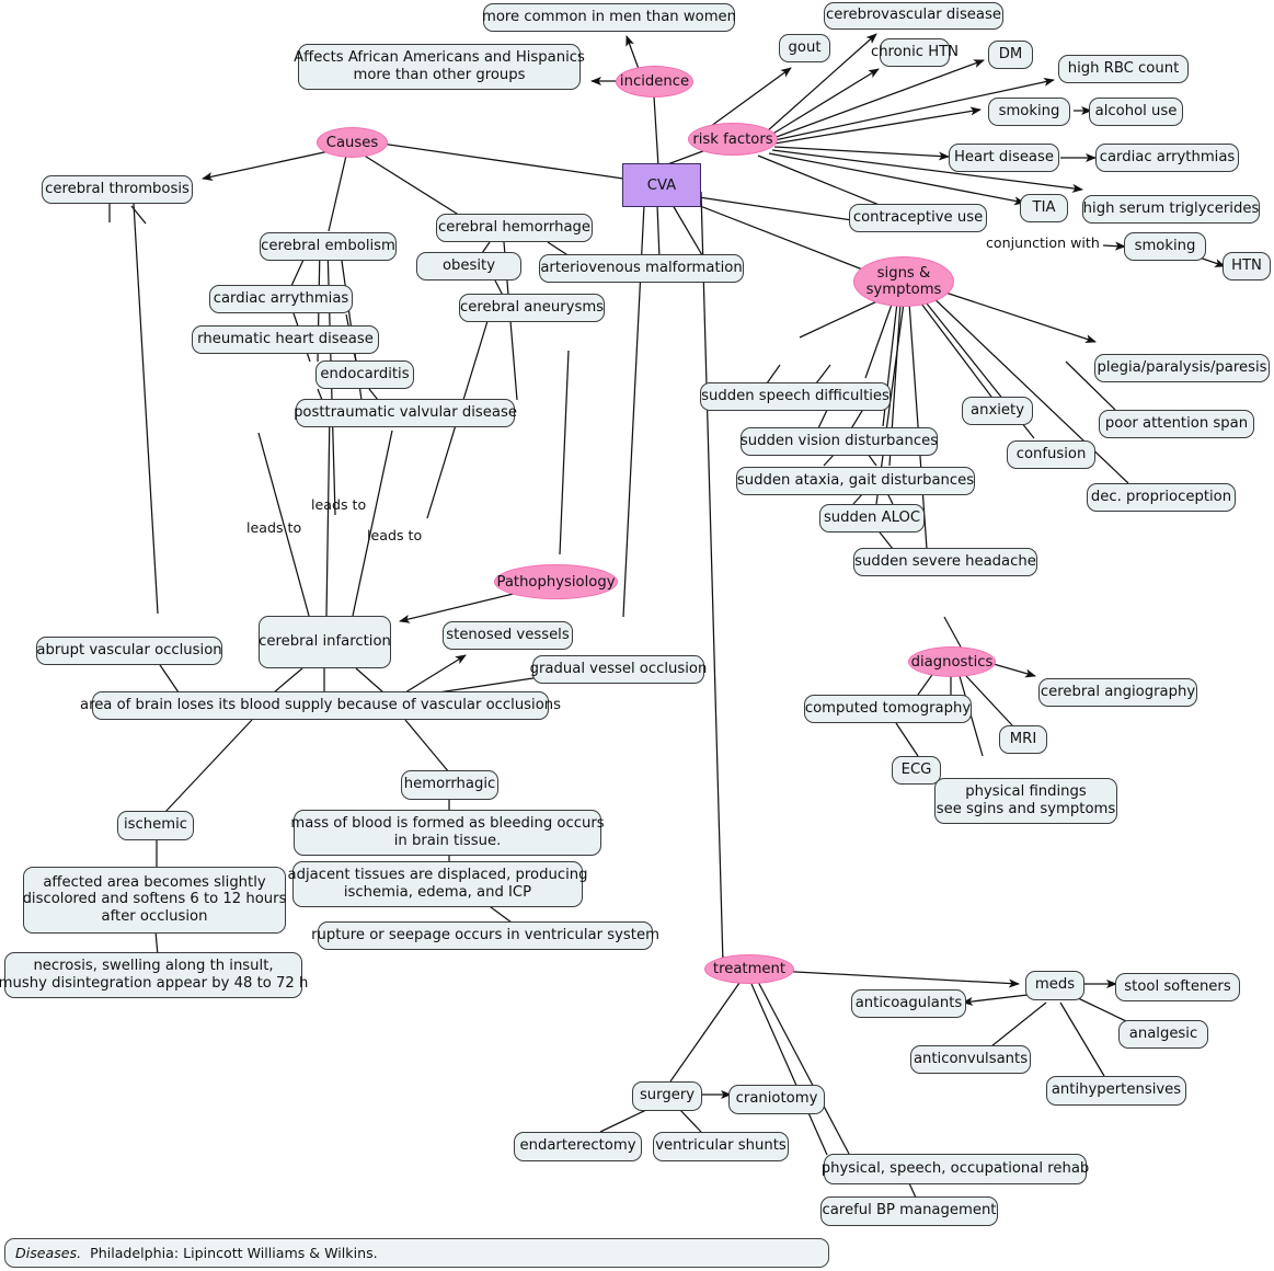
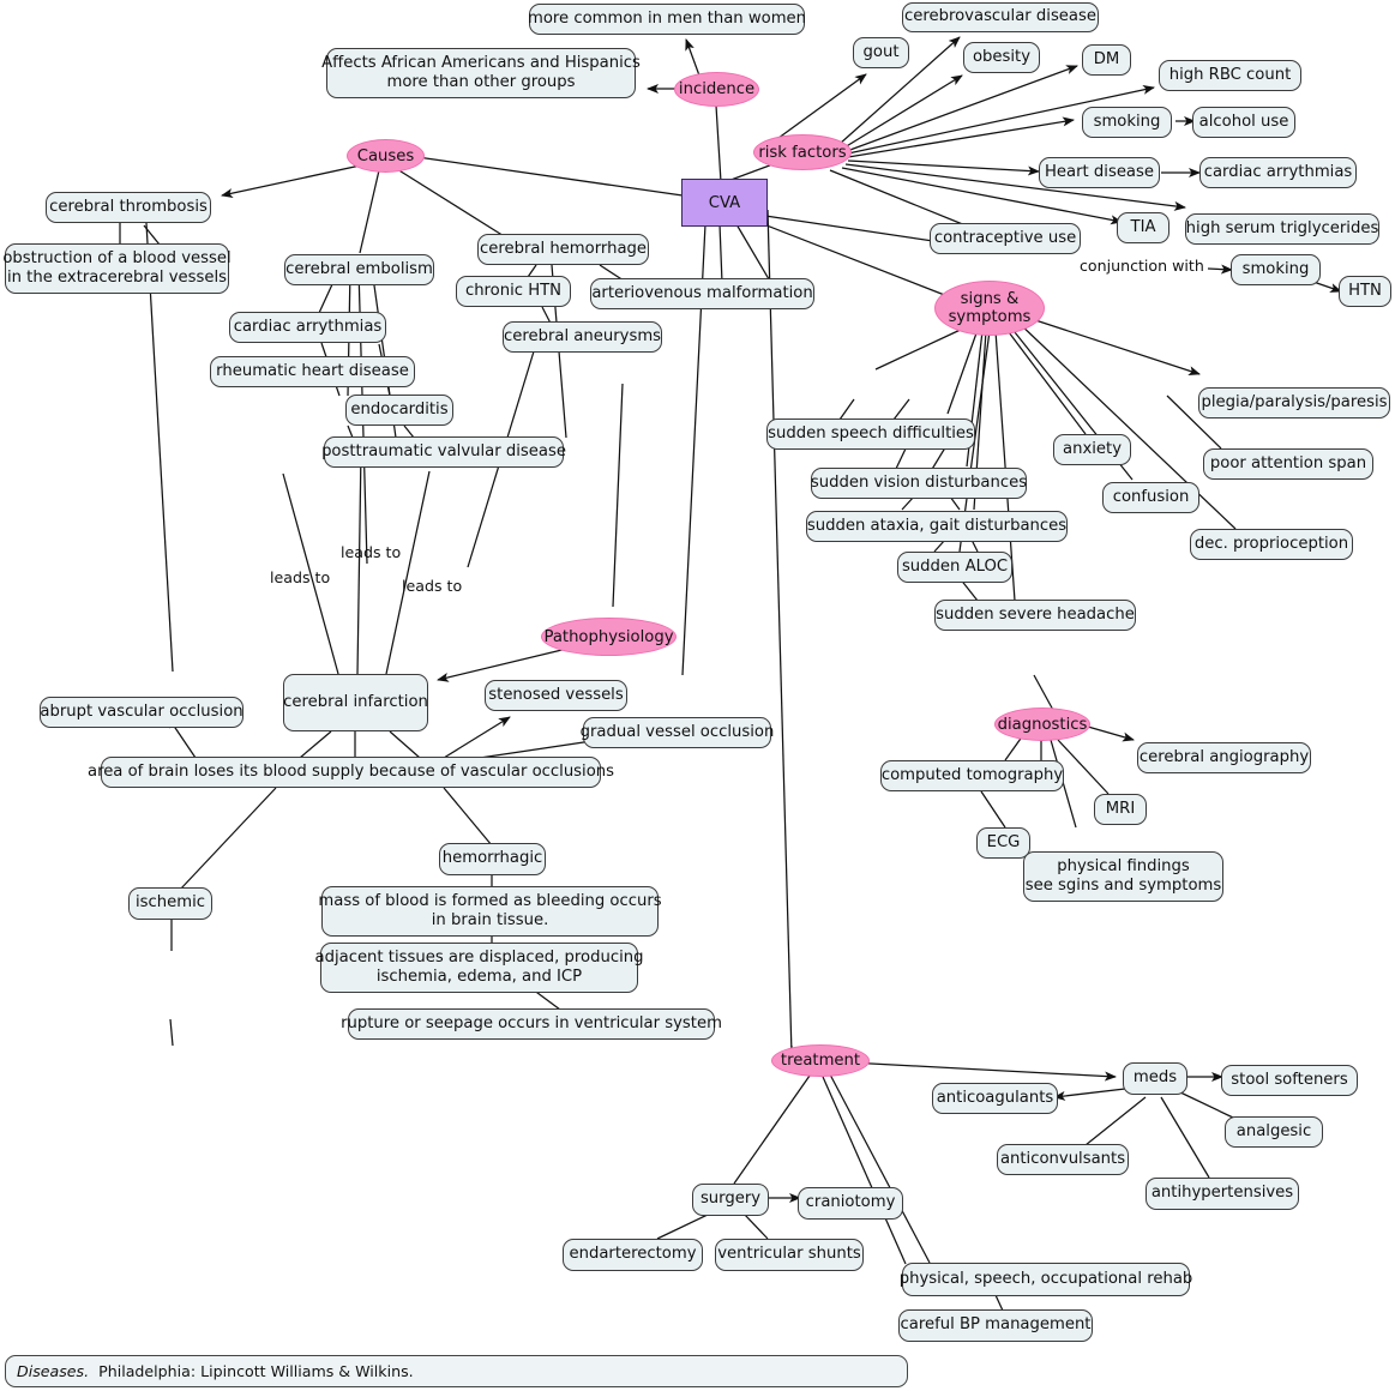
  incidence
  Causes
  risk factors
  signs &
  symptoms
  Pathophysiology
  diagnostics
  treatment
  CVA
  more common in men than women
  Affects African Americans and Hispanics
  more than other groups
  cerebrovascular disease
  gout
- chronic HTN
+ obesity
  DM
  high RBC count
  smoking
  alcohol use
  Heart disease
  cardiac arrythmias
  contraceptive use
  TIA
  high serum triglycerides
  smoking
  HTN
  conjunction with
  cerebral thrombosis
+ obstruction of a blood vessel
+ in the extracerebral vessels
  cerebral embolism
  cardiac arrythmias
  rheumatic heart disease
  endocarditis
  posttraumatic valvular disease
  cerebral hemorrhage
- obesity
+ chronic HTN
  cerebral aneurysms
  arteriovenous malformation
  plegia/paralysis/paresis
  sudden speech difficulties
  anxiety
  poor attention span
  sudden vision disturbances
  confusion
  sudden ataxia, gait disturbances
  dec. proprioception
  sudden ALOC
  sudden severe headache
  leads to
  leads to
  leads to
  cerebral infarction
  stenosed vessels
  abrupt vascular occlusion
  gradual vessel occlusion
  area of brain loses its blood supply because of vascular occlusions
  hemorrhagic
  ischemic
  mass of blood is formed as bleeding occurs
  in brain tissue.
- affected area becomes slightly
- discolored and softens 6 to 12 hours
- after occlusion
  adjacent tissues are displaced, producing
  ischemia, edema, and ICP
  rupture or seepage occurs in ventricular system
- necrosis, swelling along th insult,
- mushy disintegration appear by 48 to 72 h
  computed tomography
  cerebral angiography
  MRI
  ECG
  physical findings
  see sgins and symptoms
  meds
  stool softeners
  anticoagulants
  analgesic
  anticonvulsants
  antihypertensives
  surgery
  craniotomy
  endarterectomy
  ventricular shunts
  physical, speech, occupational rehab
  careful BP management
  Diseases.
  Philadelphia: Lipincott Williams & Wilkins.
